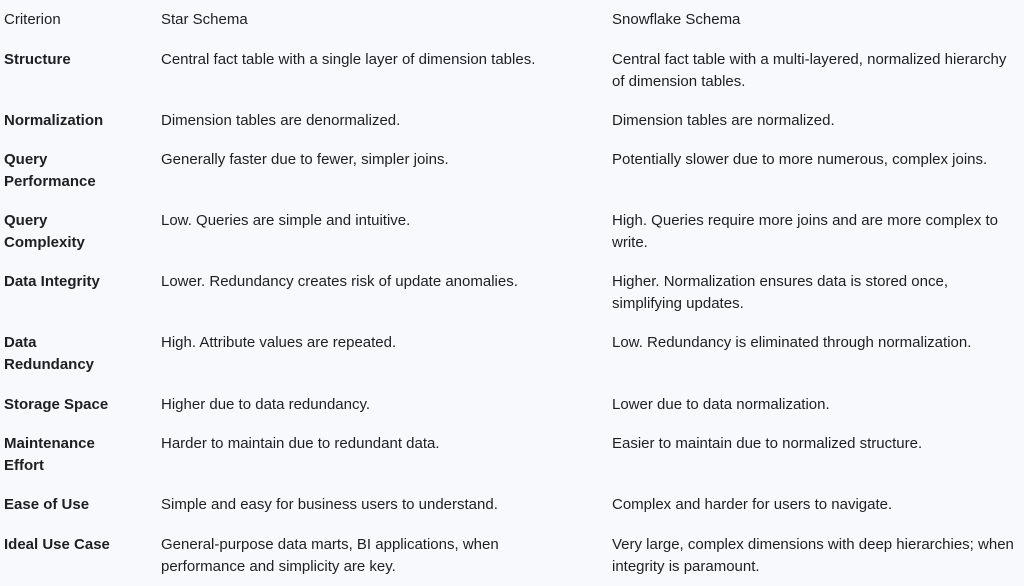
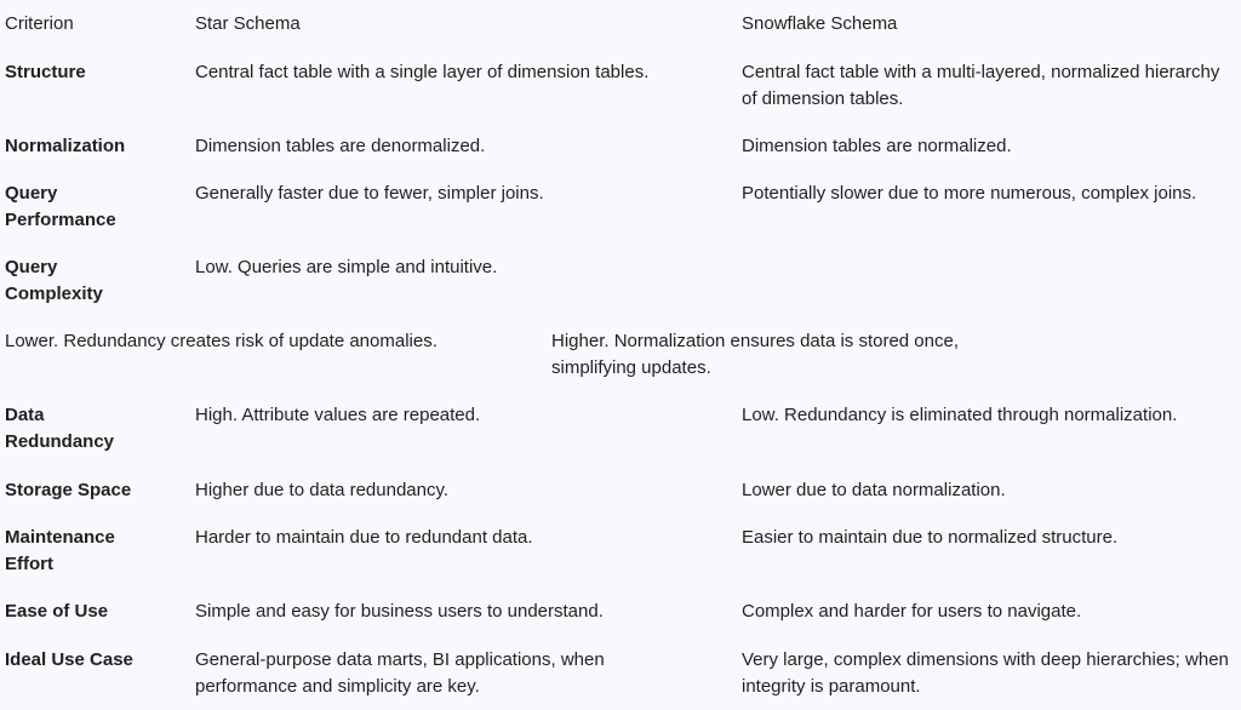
  Criterion
  Star Schema
  Snowflake Schema
  Structure
  Central fact table with a single layer of dimension tables.
  Central fact table with a multi-layered, normalized hierarchy of dimension tables.
  Normalization
  Dimension tables are denormalized.
  Dimension tables are normalized.
  Query Performance
  Generally faster due to fewer, simpler joins.
  Potentially slower due to more numerous, complex joins.
  Query Complexity
  Low. Queries are simple and intuitive.
- High. Queries require more joins and are more complex to write.
- Data Integrity
  Lower. Redundancy creates risk of update anomalies.
  Higher. Normalization ensures data is stored once, simplifying updates.
  Data Redundancy
  High. Attribute values are repeated.
  Low. Redundancy is eliminated through normalization.
  Storage Space
  Higher due to data redundancy.
  Lower due to data normalization.
  Maintenance Effort
  Harder to maintain due to redundant data.
  Easier to maintain due to normalized structure.
  Ease of Use
  Simple and easy for business users to understand.
  Complex and harder for users to navigate.
  Ideal Use Case
  General-purpose data marts, BI applications, when performance and simplicity are key.
  Very large, complex dimensions with deep hierarchies; when integrity is paramount.
